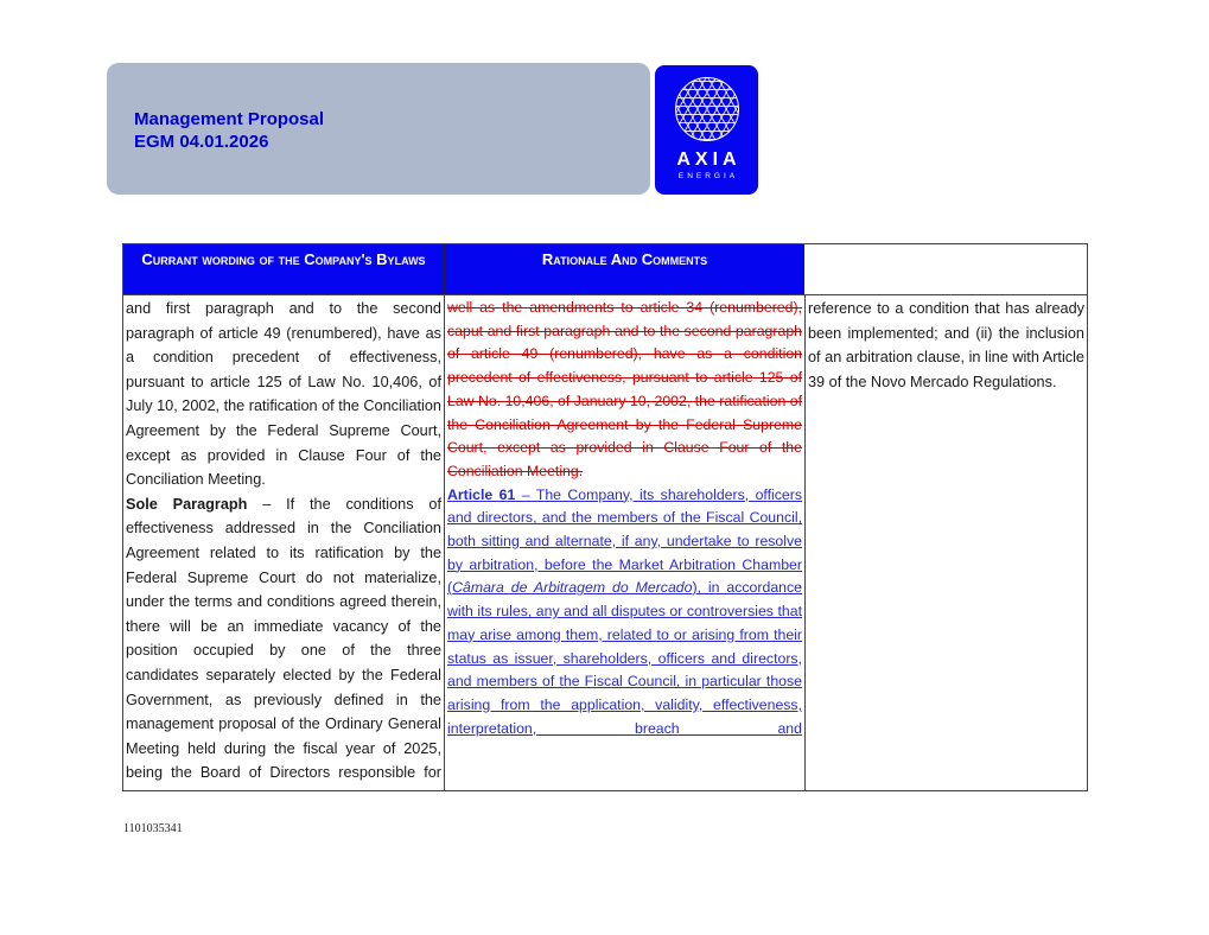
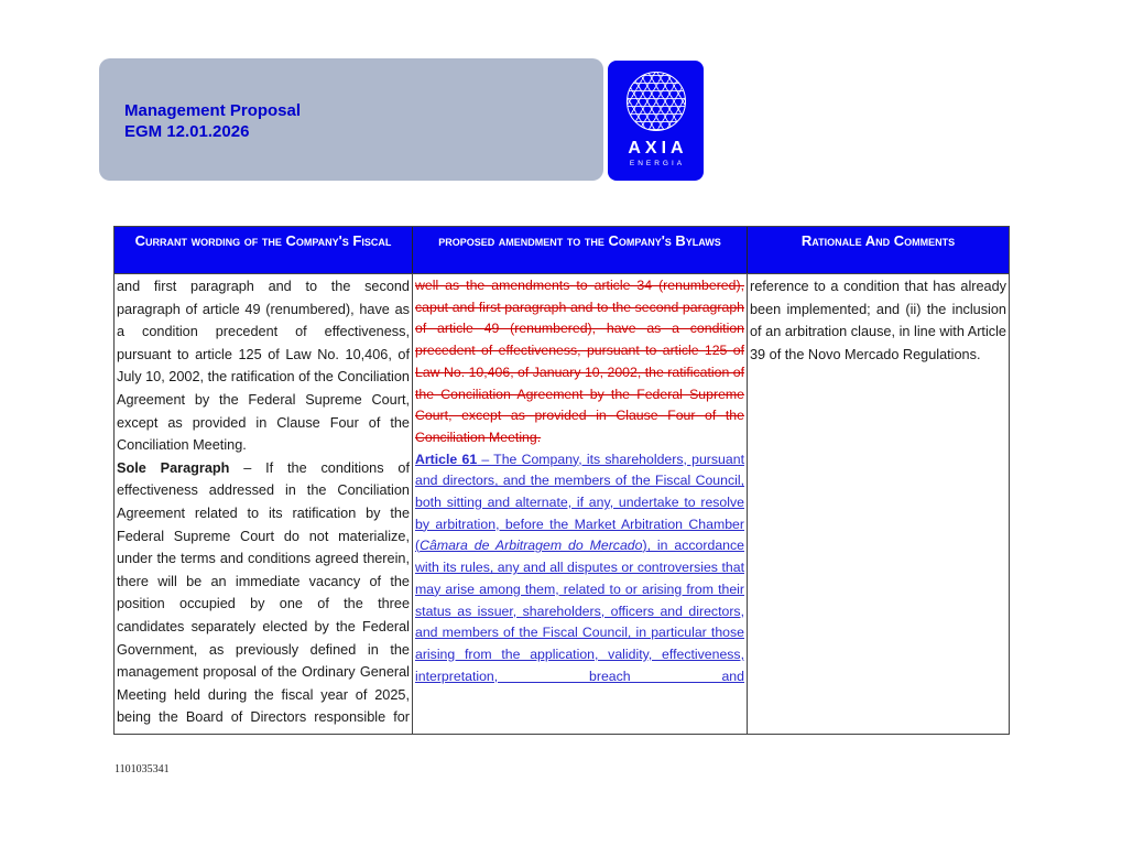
  Management Proposal
- EGM 04.01.2026
+ EGM 12.01.2026
  AXIA
- Currant wording of the Company's Bylaws
+ Currant wording of the Company's Fiscal
+ proposed amendment to the Company's Bylaws
  Rationale And Comments
  and first paragraph and to the second paragraph of article 49 (renumbered), have as a condition precedent of effectiveness, pursuant to article 125 of Law No. 10,406, of July 10, 2002, the ratification of the Conciliation Agreement by the Federal Supreme Court, except as provided in Clause Four of the Conciliation Meeting.
  Sole Paragraph – If the conditions of effectiveness addressed in the Conciliation Agreement related to its ratification by the Federal Supreme Court do not materialize, under the terms and conditions agreed therein, there will be an immediate vacancy of the position occupied by one of the three candidates separately elected by the Federal Government, as previously defined in the management proposal of the Ordinary General Meeting held during the fiscal year of 2025, being the Board of Directors responsible for
  well as the amendments to article 34 (renumbered), caput and first paragraph and to the second paragraph of article 49 (renumbered), have as a condition precedent of effectiveness, pursuant to article 125 of Law No. 10,406, of January 10, 2002, the ratification of the Conciliation Agreement by the Federal Supreme Court, except as provided in Clause Four of the Conciliation Meeting.
- Article 61 – The Company, its shareholders, officers and directors, and the members of the Fiscal Council, both sitting and alternate, if any, undertake to resolve by arbitration, before the Market Arbitration Chamber (Câmara de Arbitragem do Mercado), in accordance with its rules, any and all disputes or controversies that may arise among them, related to or arising from their status as issuer, shareholders, officers and directors, and members of the Fiscal Council, in particular those arising from the application, validity, effectiveness, interpretation, breach and
+ Article 61 – The Company, its shareholders, pursuant and directors, and the members of the Fiscal Council, both sitting and alternate, if any, undertake to resolve by arbitration, before the Market Arbitration Chamber (Câmara de Arbitragem do Mercado), in accordance with its rules, any and all disputes or controversies that may arise among them, related to or arising from their status as issuer, shareholders, officers and directors, and members of the Fiscal Council, in particular those arising from the application, validity, effectiveness, interpretation, breach and
  reference to a condition that has already been implemented; and (ii) the inclusion of an arbitration clause, in line with Article 39 of the Novo Mercado Regulations.
  1101035341
